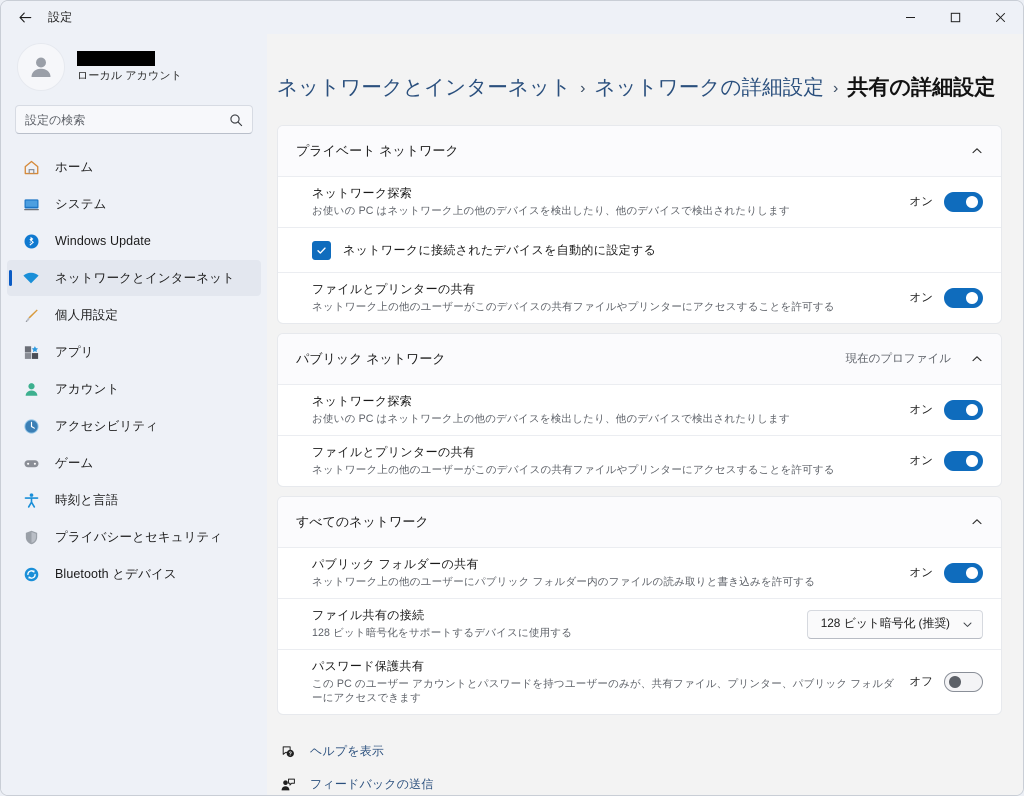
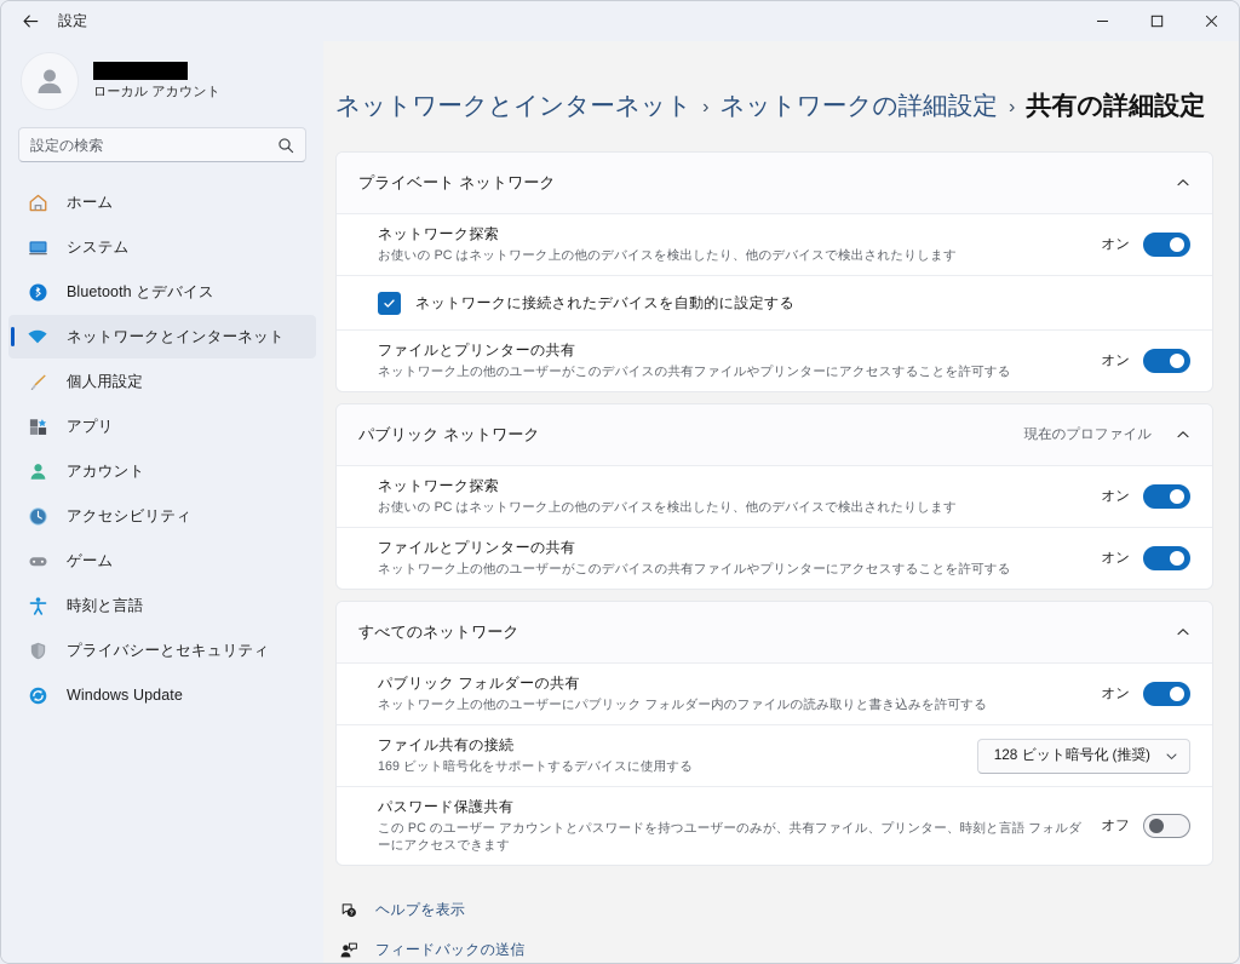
  設定
  ローカル アカウント
  設定の検索
  ホーム
  システム
- Windows Update
+ Bluetooth とデバイス
  ネットワークとインターネット
  個人用設定
  アプリ
  アカウント
  アクセシビリティ
  ゲーム
  時刻と言語
  プライバシーとセキュリティ
- Bluetooth とデバイス
+ Windows Update
  ネットワークとインターネット
  ›
  ネットワークの詳細設定
  ›
  共有の詳細設定
  プライベート ネットワーク
  ネットワーク探索
  お使いの PC はネットワーク上の他のデバイスを検出したり、他のデバイスで検出されたりします
  オン
  ネットワークに接続されたデバイスを自動的に設定する
  ファイルとプリンターの共有
  ネットワーク上の他のユーザーがこのデバイスの共有ファイルやプリンターにアクセスすることを許可する
  オン
  パブリック ネットワーク
  現在のプロファイル
  ネットワーク探索
  お使いの PC はネットワーク上の他のデバイスを検出したり、他のデバイスで検出されたりします
  オン
  ファイルとプリンターの共有
  ネットワーク上の他のユーザーがこのデバイスの共有ファイルやプリンターにアクセスすることを許可する
  オン
  すべてのネットワーク
  パブリック フォルダーの共有
  ネットワーク上の他のユーザーにパブリック フォルダー内のファイルの読み取りと書き込みを許可する
  オン
  ファイル共有の接続
- 128 ビット暗号化をサポートするデバイスに使用する
+ 169 ビット暗号化をサポートするデバイスに使用する
  128 ビット暗号化 (推奨)
  パスワード保護共有
- この PC のユーザー アカウントとパスワードを持つユーザーのみが、共有ファイル、プリンター、パブリック フォルダーにアクセスできます
+ この PC のユーザー アカウントとパスワードを持つユーザーのみが、共有ファイル、プリンター、時刻と言語 フォルダーにアクセスできます
  オフ
  ヘルプを表示
  フィードバックの送信
